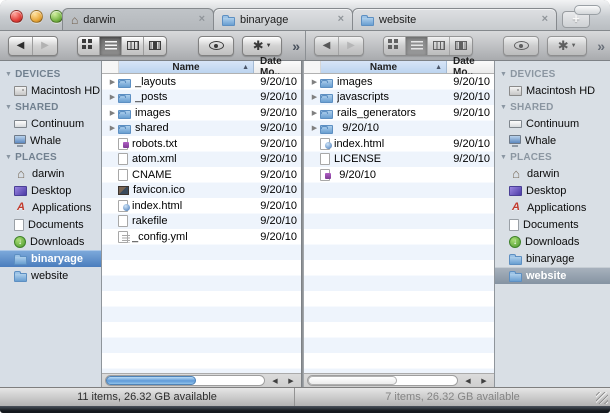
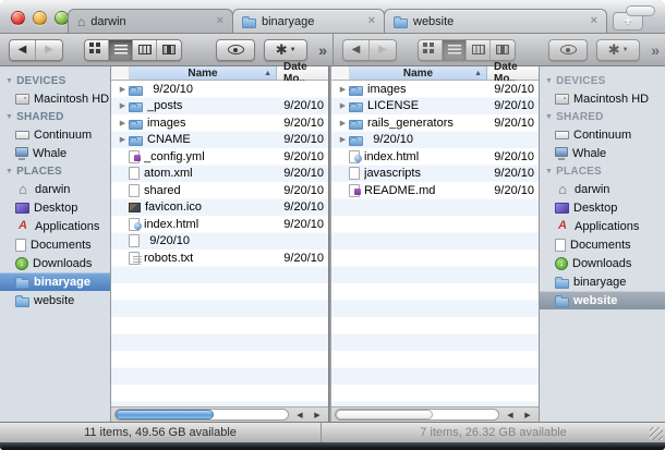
  ⌂
  darwin
  ×
  binaryage
  ×
  website
  ×
  +
  ◀
  ▶
  ✱
  »
  ◀
  ▶
  ✱
  »
  DEVICES
  Macintosh HD
  SHARED
  Continuum
  Whale
  PLACES
  ⌂
  darwin
  Desktop
  A
  Applications
  Documents
  ↓
  Downloads
  binaryage
  website
  Name
  Date Mo..
- _layouts
  9/20/10
  _posts
  9/20/10
  images
  9/20/10
- shared
+ CNAME
  9/20/10
- robots.txt
+ _config.yml
  9/20/10
  atom.xml
  9/20/10
- CNAME
+ shared
  9/20/10
  favicon.ico
  9/20/10
  index.html
  9/20/10
- rakefile
  9/20/10
- _config.yml
+ robots.txt
  9/20/10
  Name
  Date Mo..
  images
  9/20/10
- javascripts
+ LICENSE
  9/20/10
  rails_generators
  9/20/10
  9/20/10
  index.html
  9/20/10
- LICENSE
+ javascripts
  9/20/10
+ README.md
  9/20/10
  DEVICES
  Macintosh HD
  SHARED
  Continuum
  Whale
  PLACES
  ⌂
  darwin
  Desktop
  A
  Applications
  Documents
  ↓
  Downloads
  binaryage
  website
- 11 items, 26.32 GB available
+ 11 items, 49.56 GB available
  7 items, 26.32 GB available
